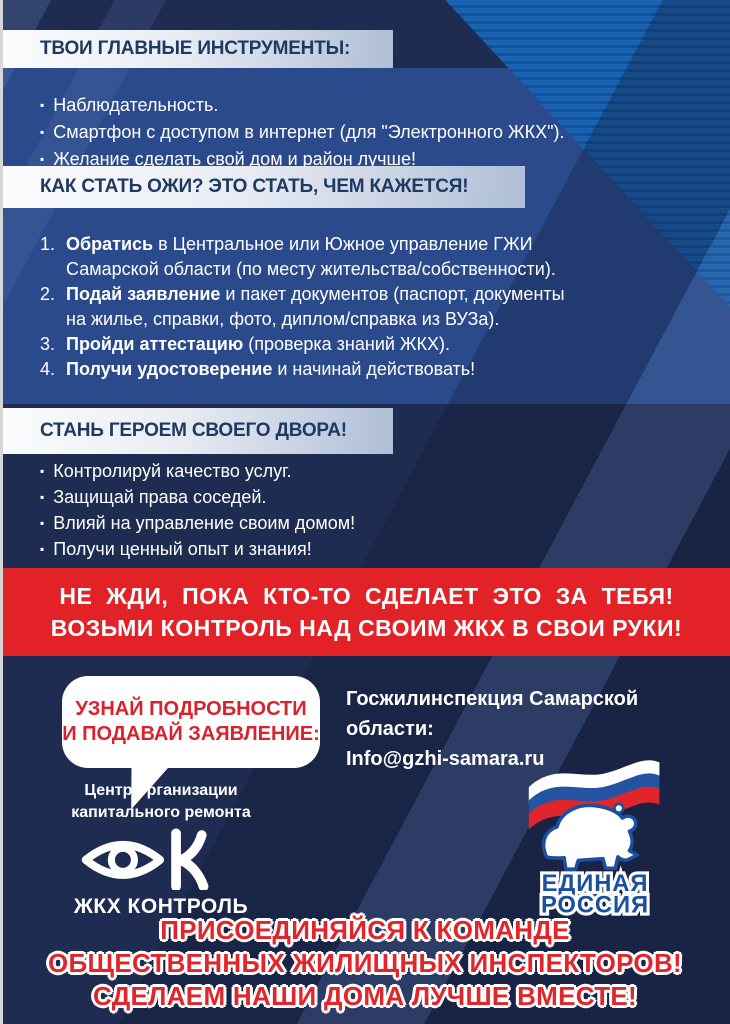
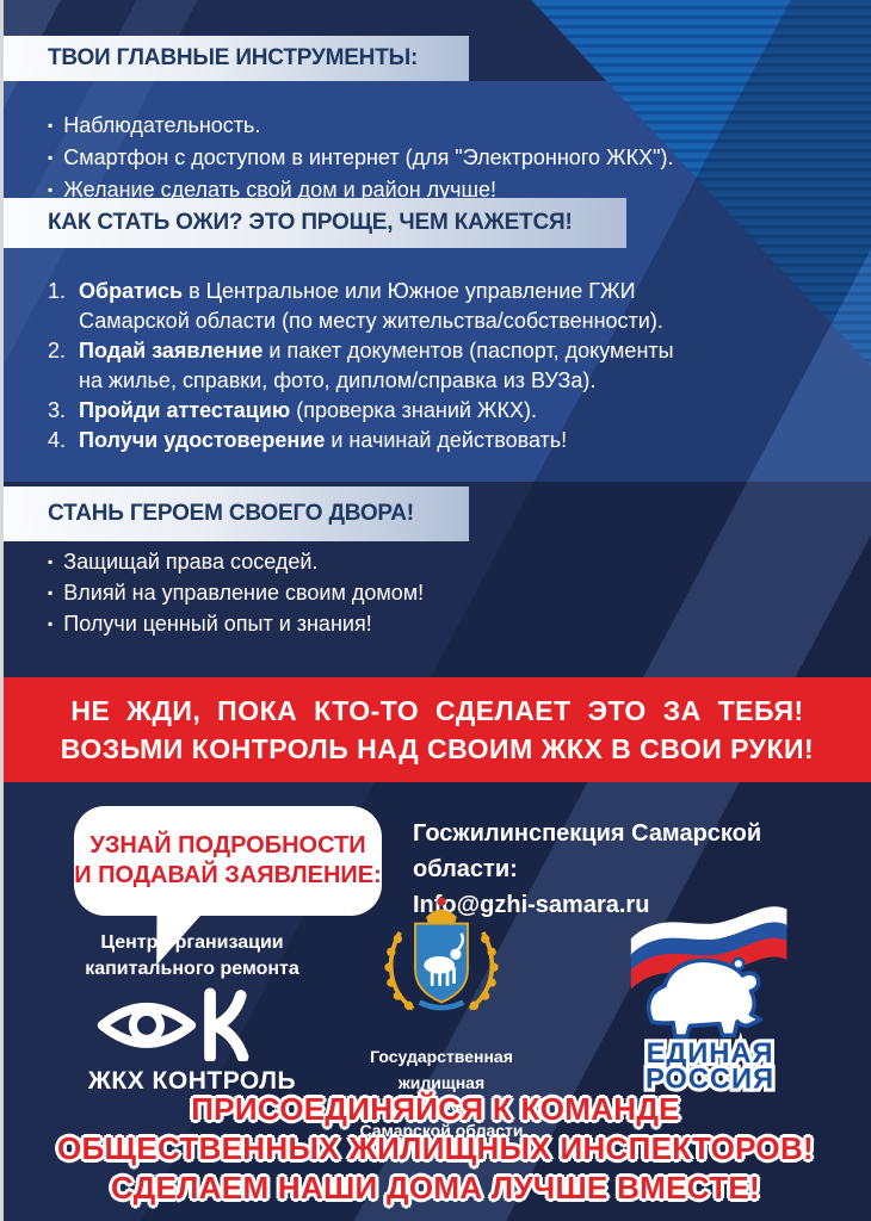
  ТВОИ ГЛАВНЫЕ ИНСТРУМЕНТЫ:
  Наблюдательность.
  Смартфон с доступом в интернет (для "Электронного ЖКХ").
  Желание сделать свой дом и район лучше!
- КАК СТАТЬ ОЖИ? ЭТО СТАТЬ, ЧЕМ КАЖЕТСЯ!
+ КАК СТАТЬ ОЖИ? ЭТО ПРОЩЕ, ЧЕМ КАЖЕТСЯ!
  1.
  Обратись в Центральное или Южное управление ГЖИ
  Самарской области (по месту жительства/собственности).
  2.
  Подай заявление и пакет документов (паспорт, документы
  на жилье, справки, фото, диплом/справка из ВУЗа).
  3.
  Пройди аттестацию (проверка знаний ЖКХ).
  4.
  Получи удостоверение и начинай действовать!
  СТАНЬ ГЕРОЕМ СВОЕГО ДВОРА!
- Контролируй качество услуг.
  Защищай права соседей.
  Влияй на управление своим домом!
  Получи ценный опыт и знания!
  НЕ ЖДИ, ПОКА КТО-ТО СДЕЛАЕТ ЭТО ЗА ТЕБЯ!
  ВОЗЬМИ КОНТРОЛЬ НАД СВОИМ ЖКХ В СВОИ РУКИ!
  УЗНАЙ ПОДРОБНОСТИ
  И ПОДАВАЙ ЗАЯВЛЕНИЕ:
  Госжилинспекция Самарской области:
  Info@gzhi-samara.ru
  Центр организации
  капитального ремонта
  ЖКХ КОНТРОЛЬ
+ Государственная
+ жилищная инспекция
+ Самарской области
  ЕДИНАЯ
  РОССИЯ
  ПРИСОЕДИНЯЙСЯ К КОМАНДЕ
  ОБЩЕСТВЕННЫХ ЖИЛИЩНЫХ ИНСПЕКТОРОВ!
  СДЕЛАЕМ НАШИ ДОМА ЛУЧШЕ ВМЕСТЕ!
